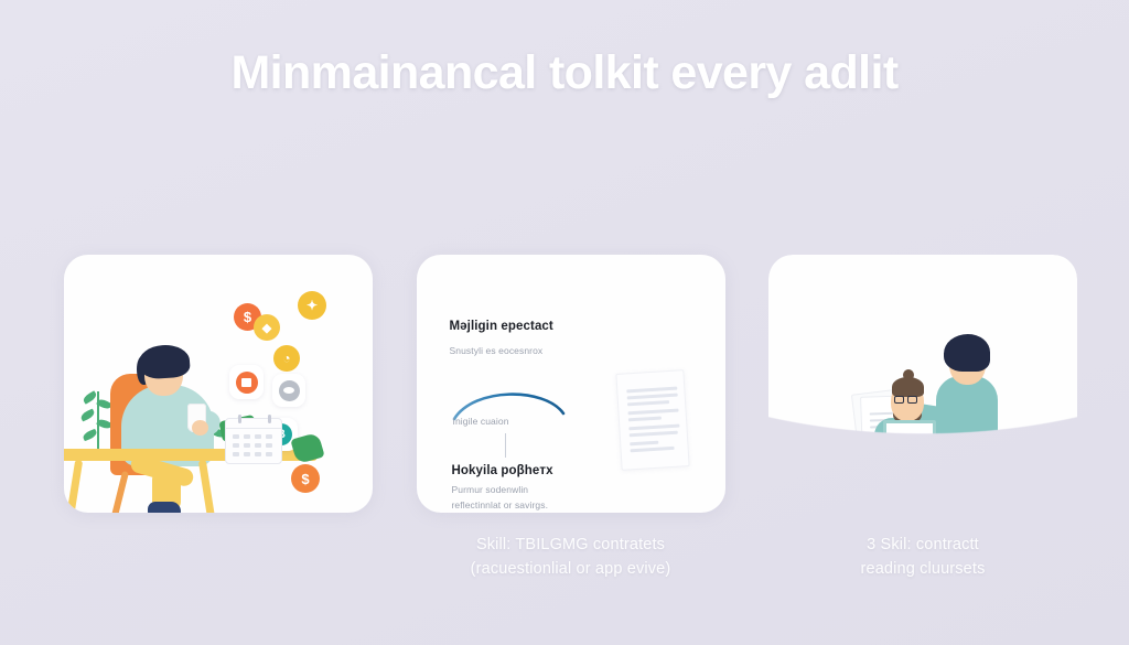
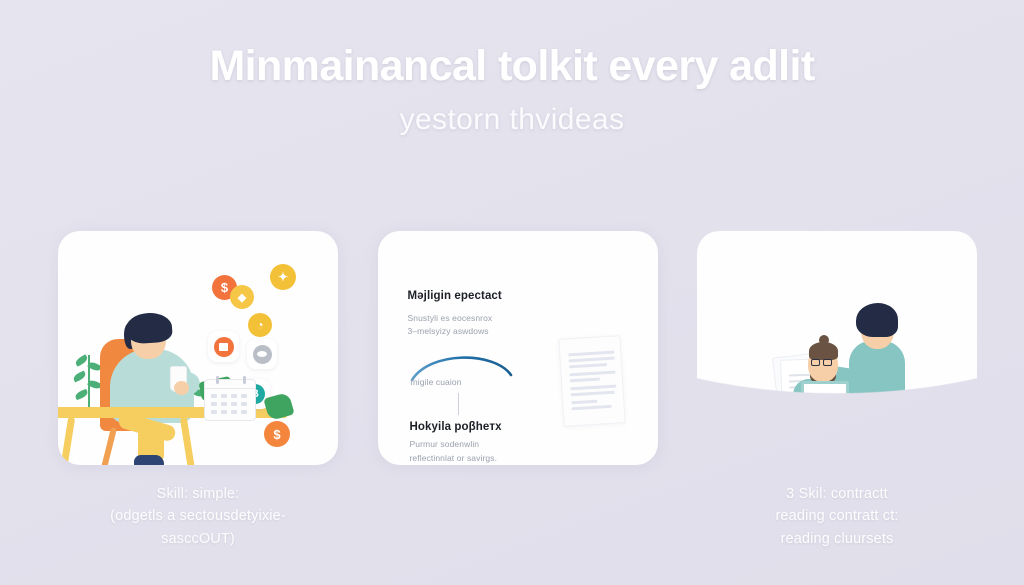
  Minmainancal tolkit every adlit
+ yestorn thvideas
  $
  ◆
  ✦
  ◔
  $
+ Skill: simple:
+ (odgetls a sectousdetyixie-
+ sasccOUT)
  Məjligin epectact
  Snustyli es eocesnrox
+ 3–melsyizy aswdows
  Inigile cuaion
  Hokyila роβһeтx
  Purmur sodenwlin
  reflectinnlat or savirgs.
- Skill: TBILGMG contratets
- (racuestionlial or app evive)
  3 Skil: contractt
+ reading contratt ct:
  reading cluursets
